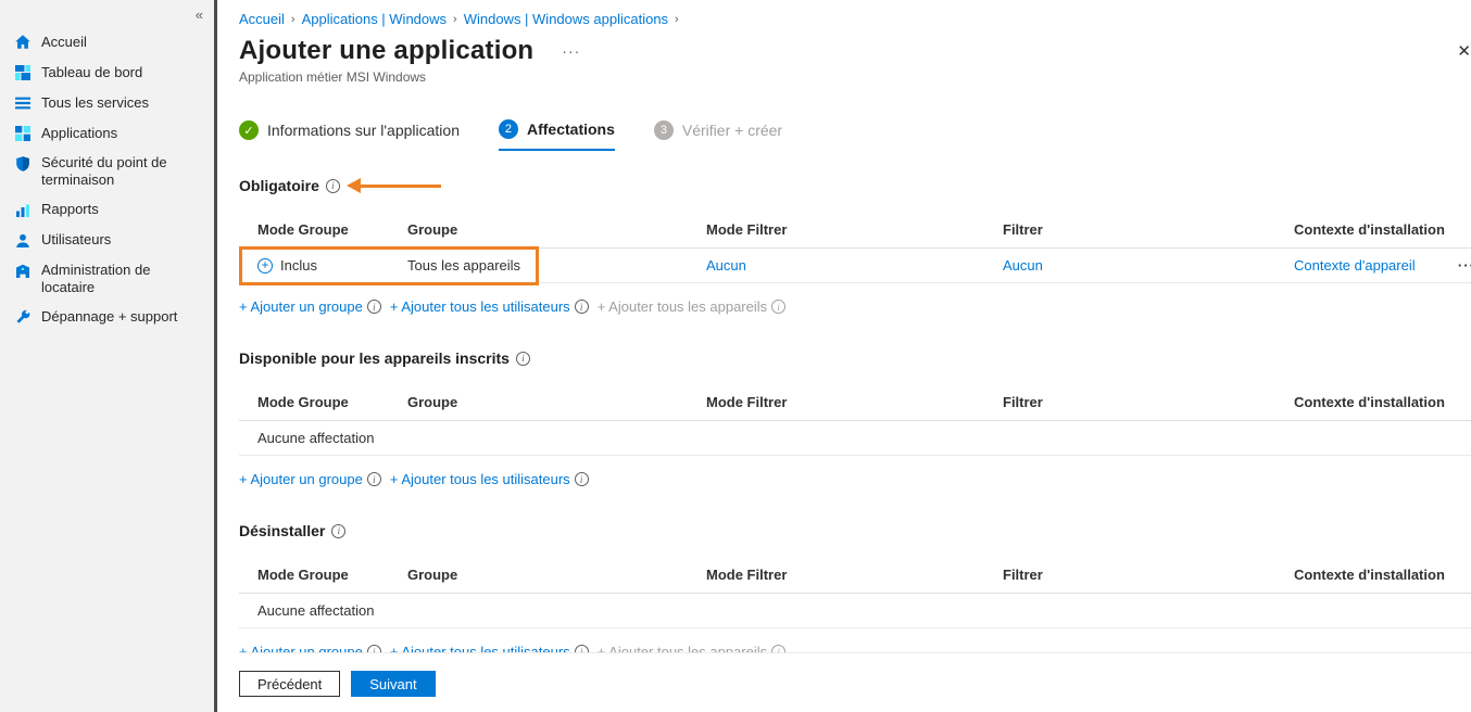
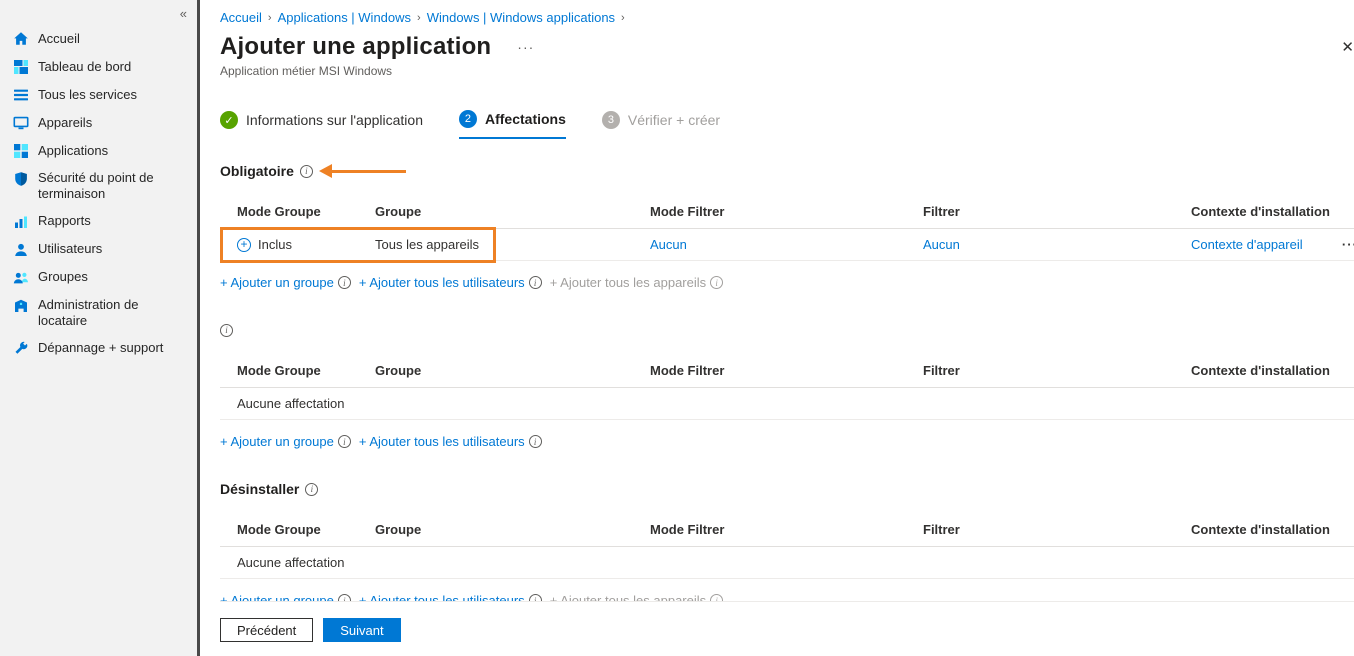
  «
  Accueil
  Tableau de bord
  Tous les services
+ Appareils
  Applications
  Sécurité du point de terminaison
  Rapports
  Utilisateurs
+ Groupes
  Administration de locataire
  Dépannage + support
  Accueil
  ›
  Applications | Windows
  ›
  Windows | Windows applications
  ›
  ✕
  Ajouter une application
  ···
  Application métier MSI Windows
  ✓
  Informations sur l'application
  2
  Affectations
  3
  Vérifier + créer
  Obligatoire
  Mode Groupe
  Groupe
  Mode Filtrer
  Filtrer
  Contexte d'installation
  Inclus
  Tous les appareils
  Aucun
  Aucun
  Contexte d'appareil
  + Ajouter un groupe
  + Ajouter tous les utilisateurs
  + Ajouter tous les appareils
- Disponible pour les appareils inscrits
  Mode Groupe
  Groupe
  Mode Filtrer
  Filtrer
  Contexte d'installation
  Aucune affectation
  + Ajouter un groupe
  + Ajouter tous les utilisateurs
  Désinstaller
  Mode Groupe
  Groupe
  Mode Filtrer
  Filtrer
  Contexte d'installation
  Aucune affectation
  Précédent
  Suivant
